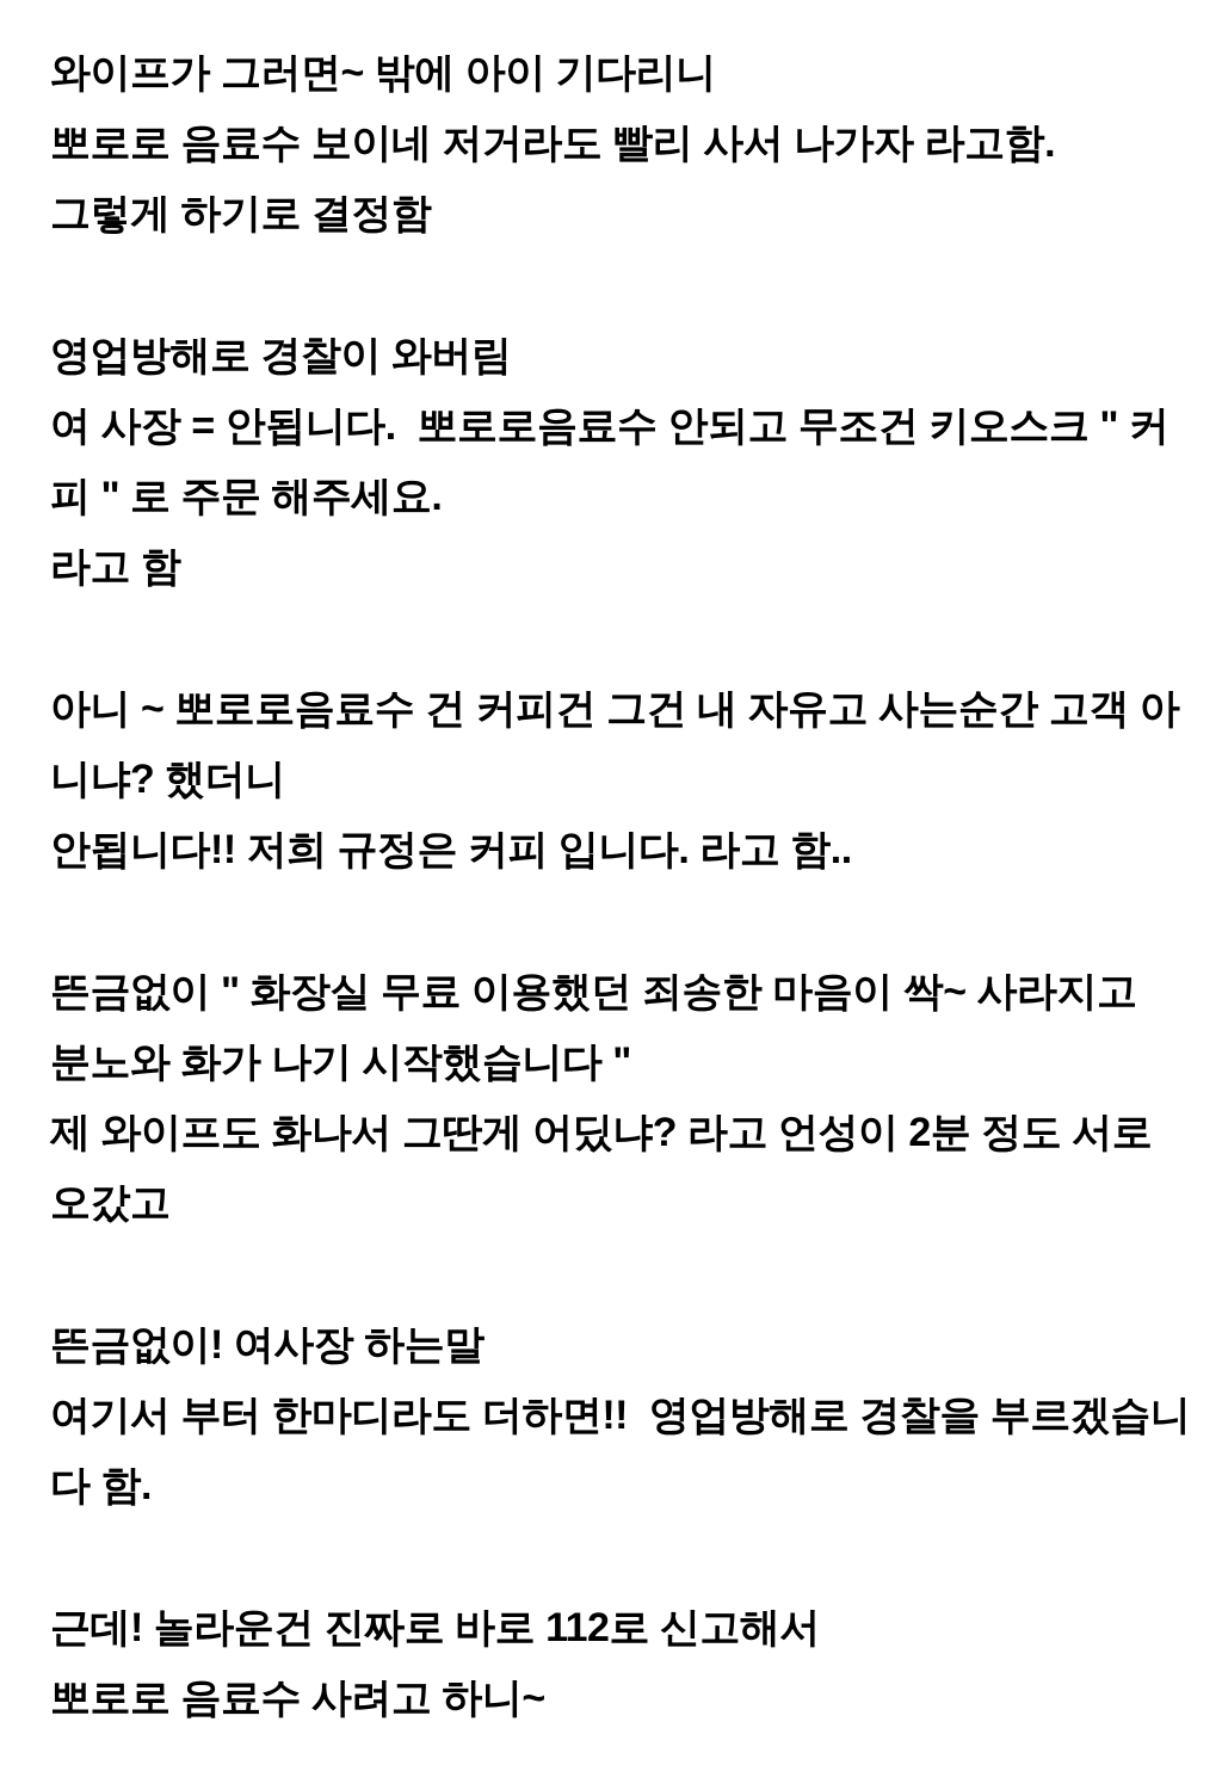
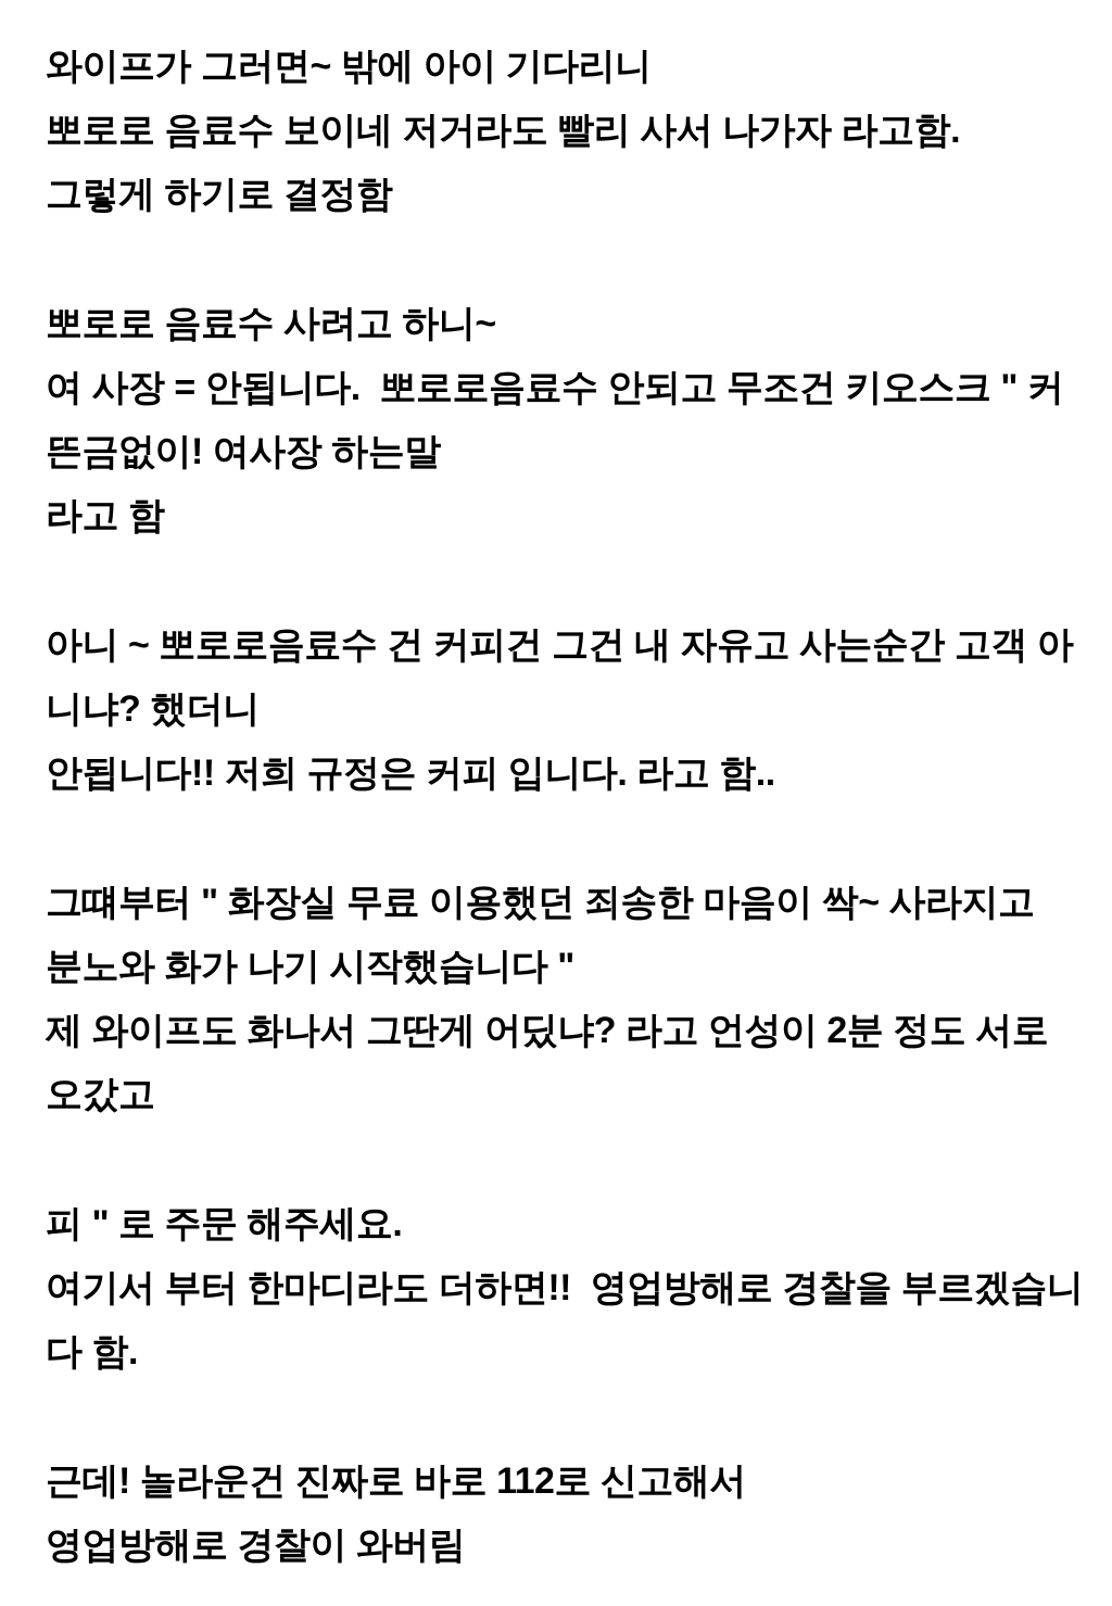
  와이프가 그러면~ 밖에 아이 기다리니
  뽀로로 음료수 보이네 저거라도 빨리 사서 나가자 라고함.
  그렇게 하기로 결정함
- 영업방해로 경찰이 와버림
+ 뽀로로 음료수 사려고 하니~
  여 사장 = 안됩니다. 뽀로로음료수 안되고 무조건 키오스크 " 커
- 피 " 로 주문 해주세요.
+ 뜬금없이! 여사장 하는말
  라고 함
  아니 ~ 뽀로로음료수 건 커피건 그건 내 자유고 사는순간 고객 아
  니냐? 했더니
  안됩니다!! 저희 규정은 커피 입니다. 라고 함..
- 뜬금없이 " 화장실 무료 이용했던 죄송한 마음이 싹~ 사라지고
+ 그떄부터 " 화장실 무료 이용했던 죄송한 마음이 싹~ 사라지고
  분노와 화가 나기 시작했습니다 "
  제 와이프도 화나서 그딴게 어딨냐? 라고 언성이 2분 정도 서로
  오갔고
- 뜬금없이! 여사장 하는말
+ 피 " 로 주문 해주세요.
  여기서 부터 한마디라도 더하면!! 영업방해로 경찰을 부르겠습니
  다 함.
  근데! 놀라운건 진짜로 바로 112로 신고해서
- 뽀로로 음료수 사려고 하니~
+ 영업방해로 경찰이 와버림
